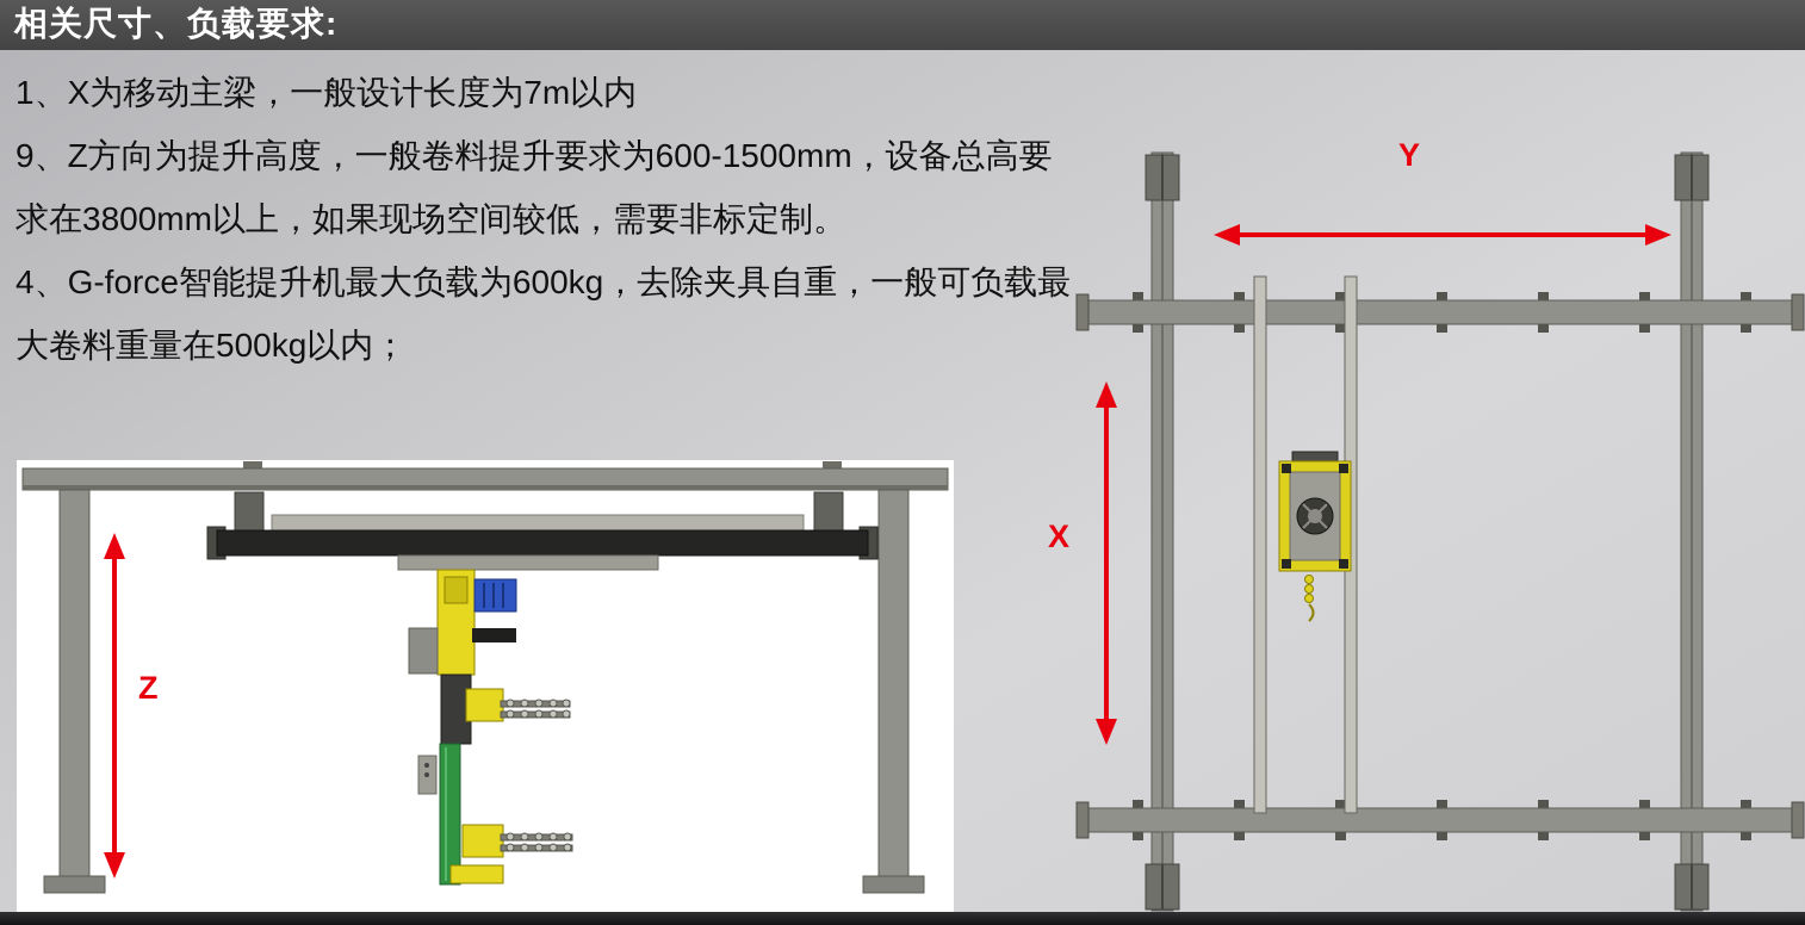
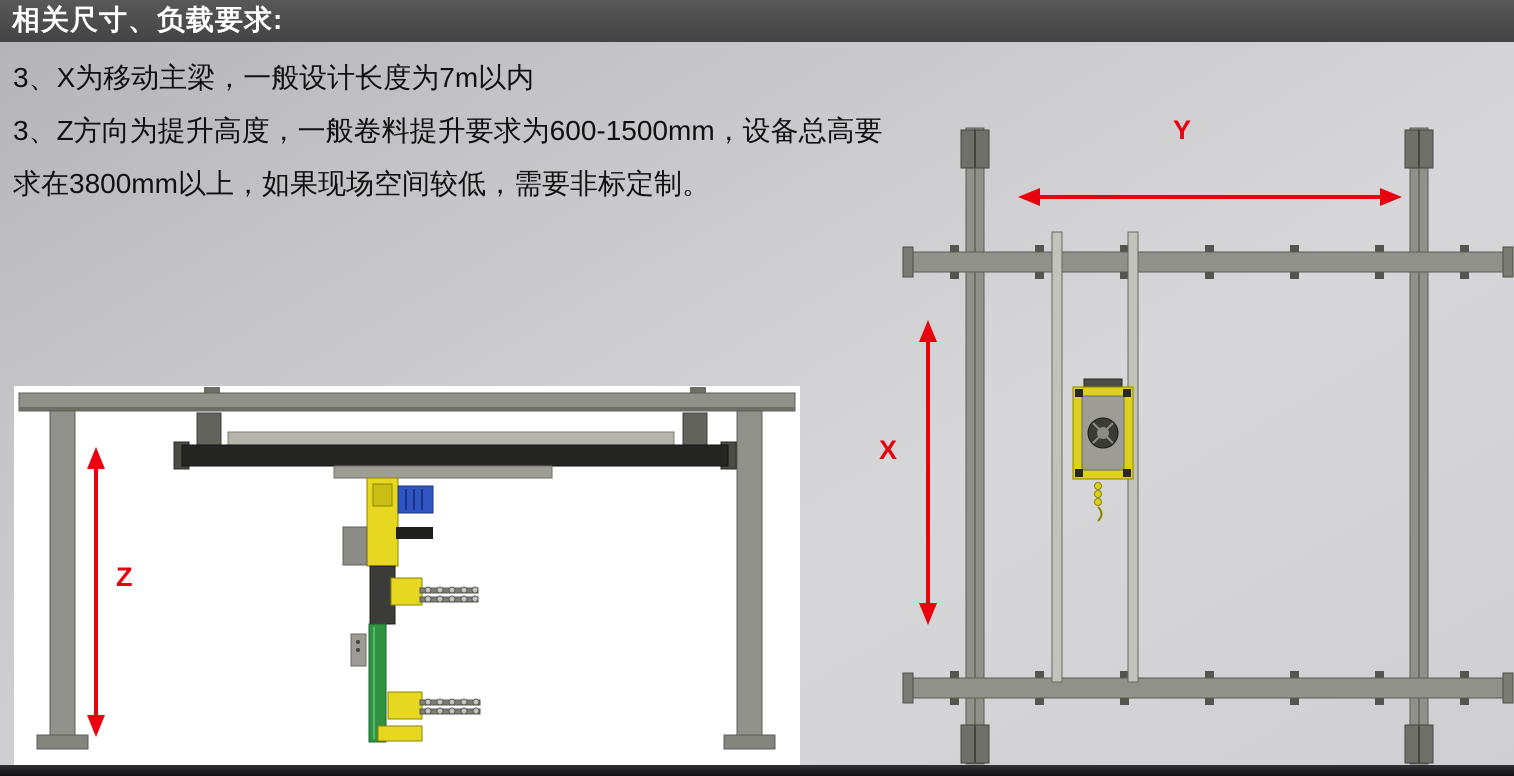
  相关尺寸、负载要求:
- 1、X为移动主梁，一般设计长度为7m以内
+ 3、X为移动主梁，一般设计长度为7m以内
- 9、Z方向为提升高度，一般卷料提升要求为600-1500mm，设备总高要求在3800mm以上，如果现场空间较低，需要非标定制。
+ 3、Z方向为提升高度，一般卷料提升要求为600-1500mm，设备总高要求在3800mm以上，如果现场空间较低，需要非标定制。
- 4、G-force智能提升机最大负载为600kg，去除夹具自重，一般可负载最大卷料重量在500kg以内；
  Z
  Y
  X
